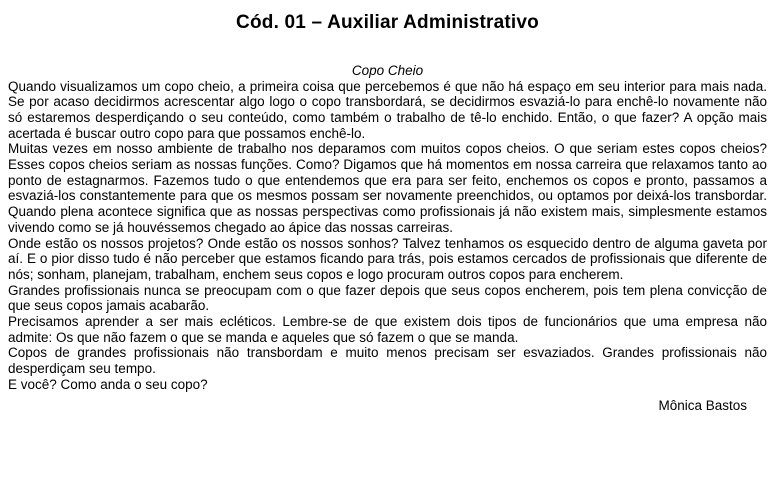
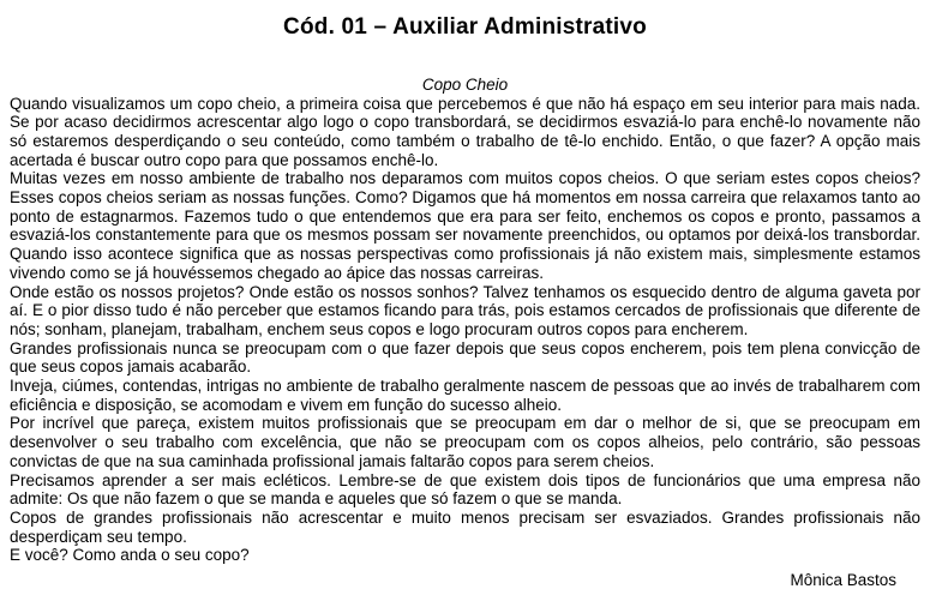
  Cód. 01 – Auxiliar Administrativo
  Copo Cheio
  Quando visualizamos um copo cheio, a primeira coisa que percebemos é que não há espaço em seu interior para mais nada. Se por acaso decidirmos acrescentar algo logo o copo transbordará, se decidirmos esvaziá-lo para enchê-lo novamente não só estaremos desperdiçando o seu conteúdo, como também o trabalho de tê-lo enchido. Então, o que fazer? A opção mais acertada é buscar outro copo para que possamos enchê-lo.
- Muitas vezes em nosso ambiente de trabalho nos deparamos com muitos copos cheios. O que seriam estes copos cheios? Esses copos cheios seriam as nossas funções. Como? Digamos que há momentos em nossa carreira que relaxamos tanto ao ponto de estagnarmos. Fazemos tudo o que entendemos que era para ser feito, enchemos os copos e pronto, passamos a esvaziá-los constantemente para que os mesmos possam ser novamente preenchidos, ou optamos por deixá-los transbordar. Quando plena acontece significa que as nossas perspectivas como profissionais já não existem mais, simplesmente estamos vivendo como se já houvéssemos chegado ao ápice das nossas carreiras.
+ Muitas vezes em nosso ambiente de trabalho nos deparamos com muitos copos cheios. O que seriam estes copos cheios? Esses copos cheios seriam as nossas funções. Como? Digamos que há momentos em nossa carreira que relaxamos tanto ao ponto de estagnarmos. Fazemos tudo o que entendemos que era para ser feito, enchemos os copos e pronto, passamos a esvaziá-los constantemente para que os mesmos possam ser novamente preenchidos, ou optamos por deixá-los transbordar. Quando isso acontece significa que as nossas perspectivas como profissionais já não existem mais, simplesmente estamos vivendo como se já houvéssemos chegado ao ápice das nossas carreiras.
  Onde estão os nossos projetos? Onde estão os nossos sonhos? Talvez tenhamos os esquecido dentro de alguma gaveta por aí. E o pior disso tudo é não perceber que estamos ficando para trás, pois estamos cercados de profissionais que diferente de nós; sonham, planejam, trabalham, enchem seus copos e logo procuram outros copos para encherem.
  Grandes profissionais nunca se preocupam com o que fazer depois que seus copos encherem, pois tem plena convicção de que seus copos jamais acabarão.
+ Inveja, ciúmes, contendas, intrigas no ambiente de trabalho geralmente nascem de pessoas que ao invés de trabalharem com eficiência e disposição, se acomodam e vivem em função do sucesso alheio.
+ Por incrível que pareça, existem muitos profissionais que se preocupam em dar o melhor de si, que se preocupam em desenvolver o seu trabalho com excelência, que não se preocupam com os copos alheios, pelo contrário, são pessoas convictas de que na sua caminhada profissional jamais faltarão copos para serem cheios.
  Precisamos aprender a ser mais ecléticos. Lembre-se de que existem dois tipos de funcionários que uma empresa não admite: Os que não fazem o que se manda e aqueles que só fazem o que se manda.
- Copos de grandes profissionais não transbordam e muito menos precisam ser esvaziados. Grandes profissionais não desperdiçam seu tempo.
+ Copos de grandes profissionais não acrescentar e muito menos precisam ser esvaziados. Grandes profissionais não desperdiçam seu tempo.
  E você? Como anda o seu copo?
  Mônica Bastos
